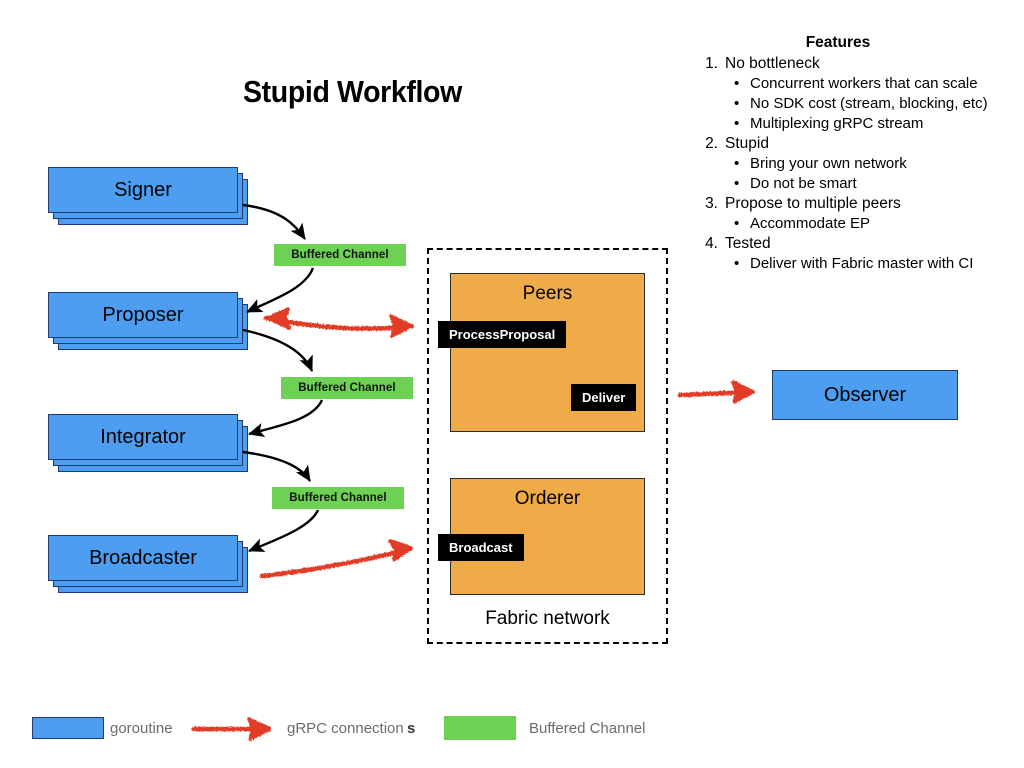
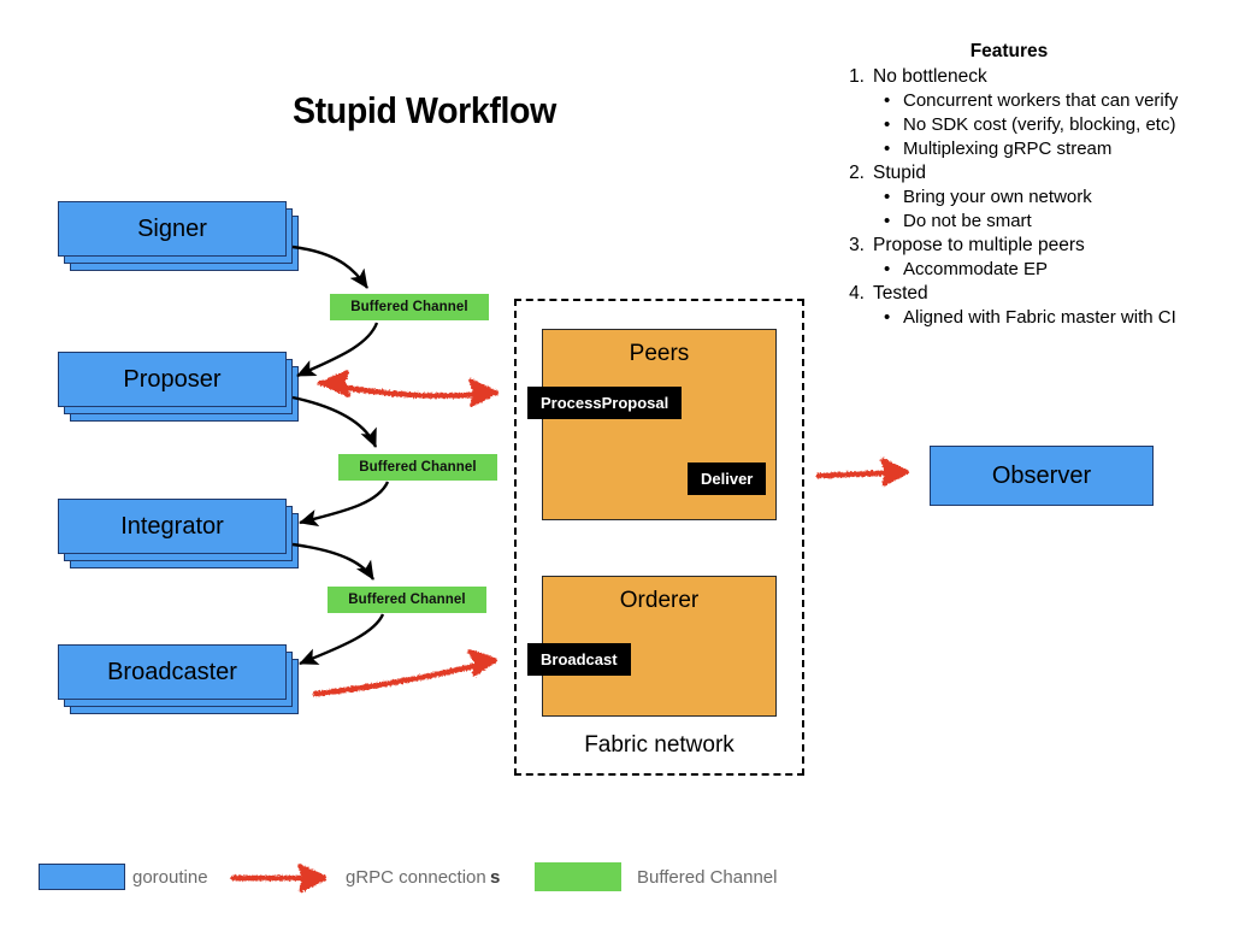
  Stupid Workflow
  Fabric network
  Peers
  ProcessProposal
  Deliver
  Orderer
  Broadcast
  Signer
  Proposer
  Integrator
  Broadcaster
  Observer
  Buffered Channel
  Buffered Channel
  Buffered Channel
  Features
  1.
  No bottleneck
  •
- Concurrent workers that can scale
+ Concurrent workers that can verify
  •
- No SDK cost (stream, blocking, etc)
+ No SDK cost (verify, blocking, etc)
  •
  Multiplexing gRPC stream
  2.
  Stupid
  •
  Bring your own network
  •
  Do not be smart
  3.
  Propose to multiple peers
  •
  Accommodate EP
  4.
  Tested
  •
- Deliver with Fabric master with CI
+ Aligned with Fabric master with CI
  goroutine
  gRPC connection
  s
  Buffered Channel
